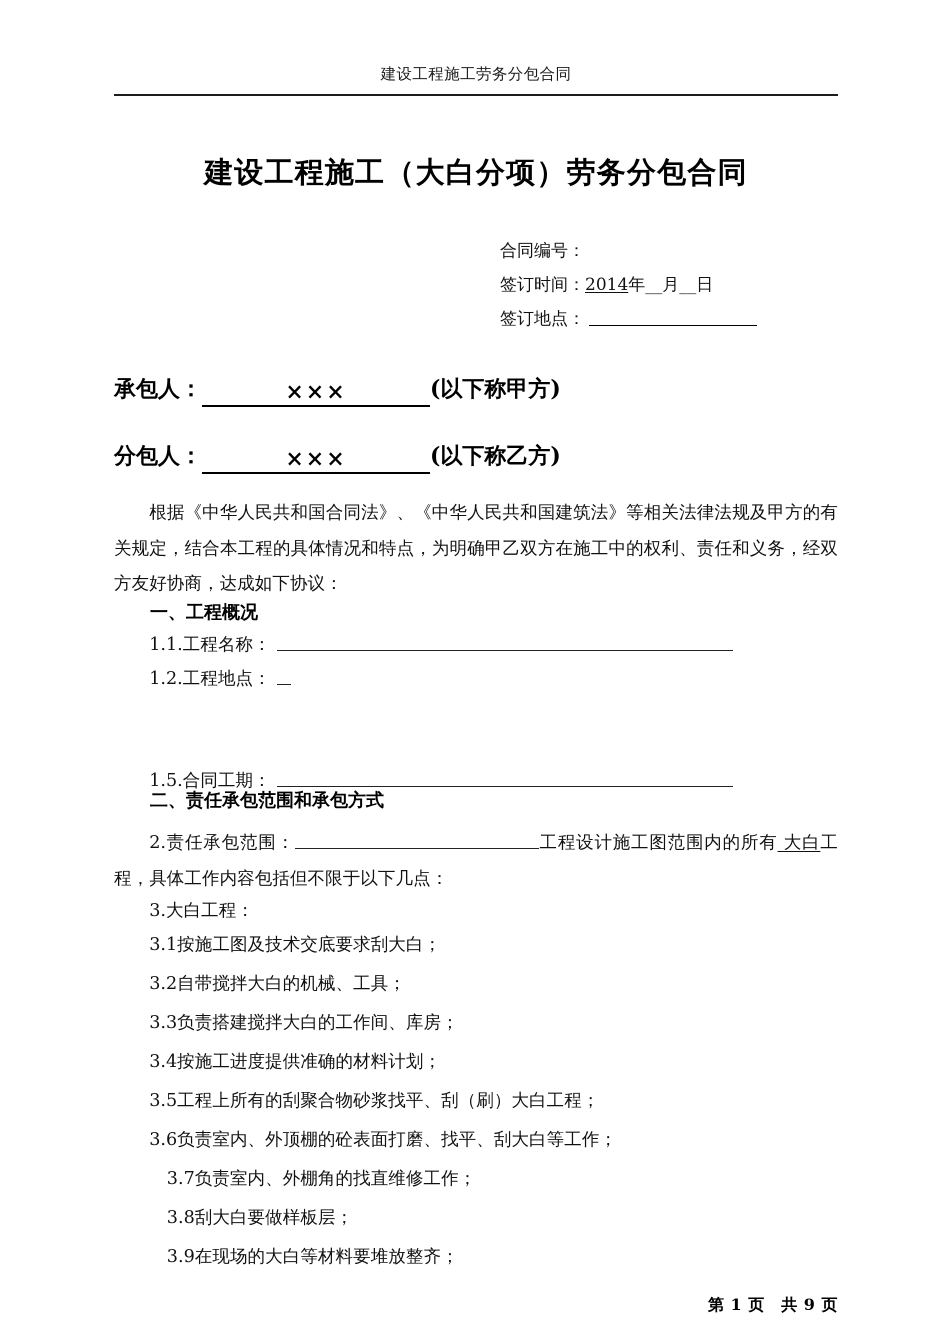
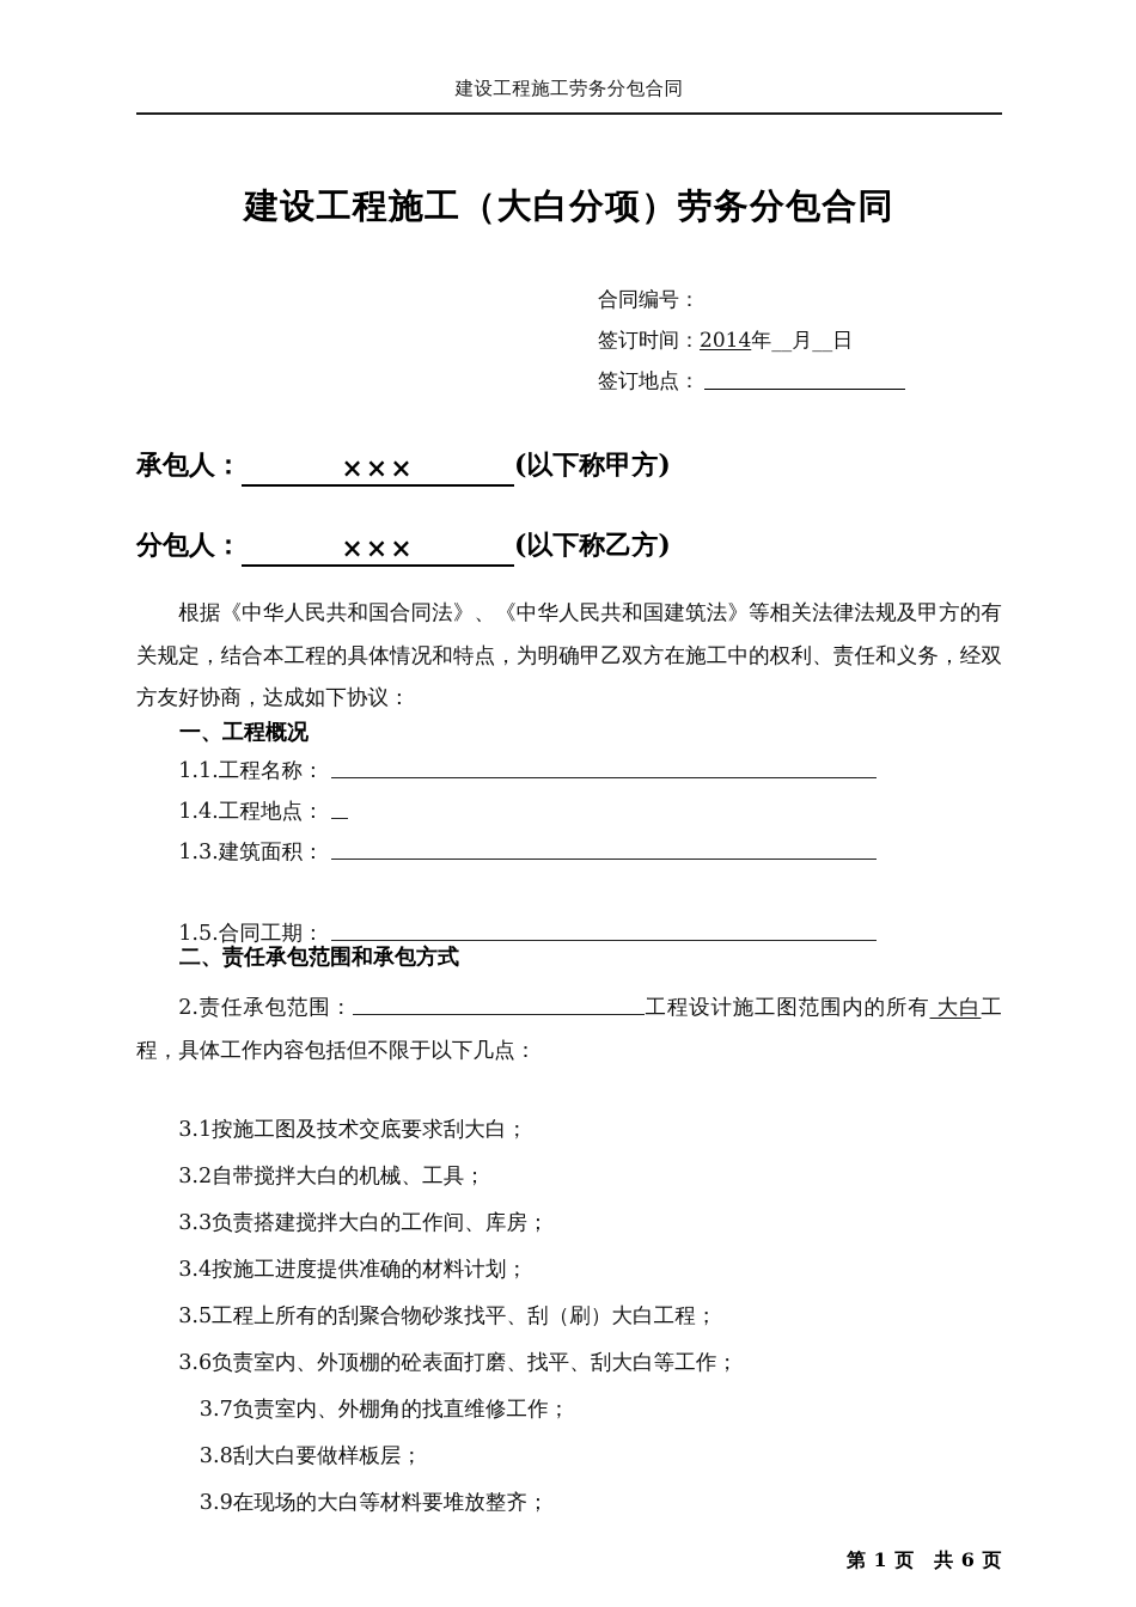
  建设工程施工劳务分包合同
  建设工程施工（大白分项）劳务分包合同
  合同编号：
  签订时间：2014年__月__日
  签订地点：
  承包人： ××× (以下称甲方)
  分包人： ××× (以下称乙方)
  根据《中华人民共和国合同法》、《中华人民共和国建筑法》等相关法律法规及甲方的有关规定，结合本工程的具体情况和特点，为明确甲乙双方在施工中的权利、责任和义务，经双方友好协商，达成如下协议：
  一、工程概况
  1.1.工程名称：
- 1.2.工程地点：
+ 1.4.工程地点：
+ 1.3.建筑面积：
  1.5.合同工期：
  二、责任承包范围和承包方式
  2.责任承包范围： 工程设计施工图范围内的所有 大白工程，具体工作内容包括但不限于以下几点：
- 3.大白工程：
  3.1按施工图及技术交底要求刮大白；
  3.2自带搅拌大白的机械、工具；
  3.3负责搭建搅拌大白的工作间、库房；
  3.4按施工进度提供准确的材料计划；
  3.5工程上所有的刮聚合物砂浆找平、刮（刷）大白工程；
  3.6负责室内、外顶棚的砼表面打磨、找平、刮大白等工作；
  3.7负责室内、外棚角的找直维修工作；
  3.8刮大白要做样板层；
  3.9在现场的大白等材料要堆放整齐；
- 第 1 页 共 9 页
+ 第 1 页 共 6 页
